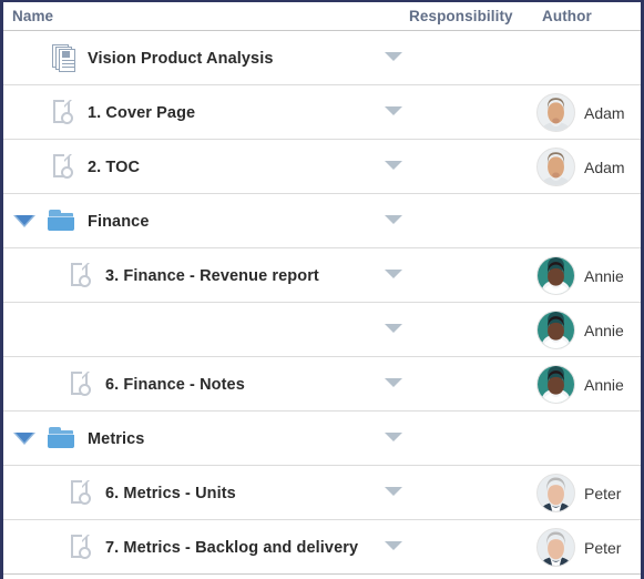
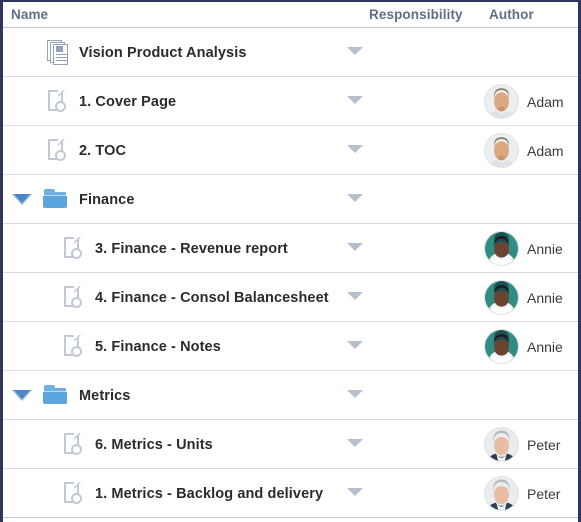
  Name
  Responsibility
  Author
  Vision Product Analysis
  1. Cover Page
  Adam
  2. TOC
  Adam
  Finance
  3. Finance - Revenue report
  Annie
+ 4. Finance - Consol Balancesheet
  Annie
- 6. Finance - Notes
+ 5. Finance - Notes
  Annie
  Metrics
  6. Metrics - Units
  Peter
- 7. Metrics - Backlog and delivery
+ 1. Metrics - Backlog and delivery
  Peter
